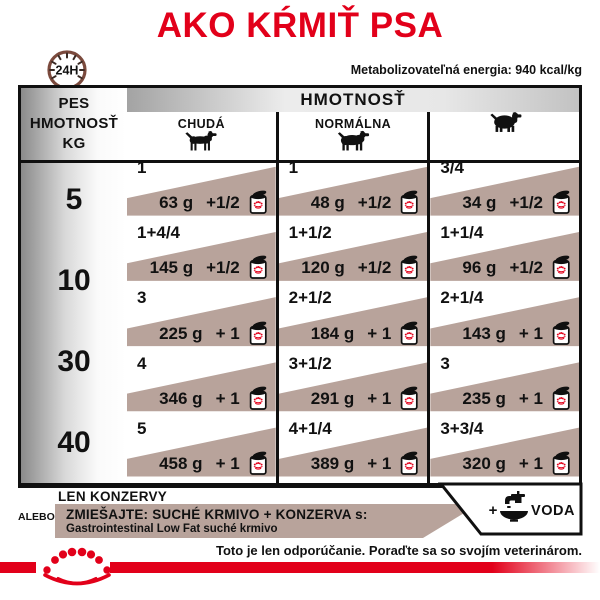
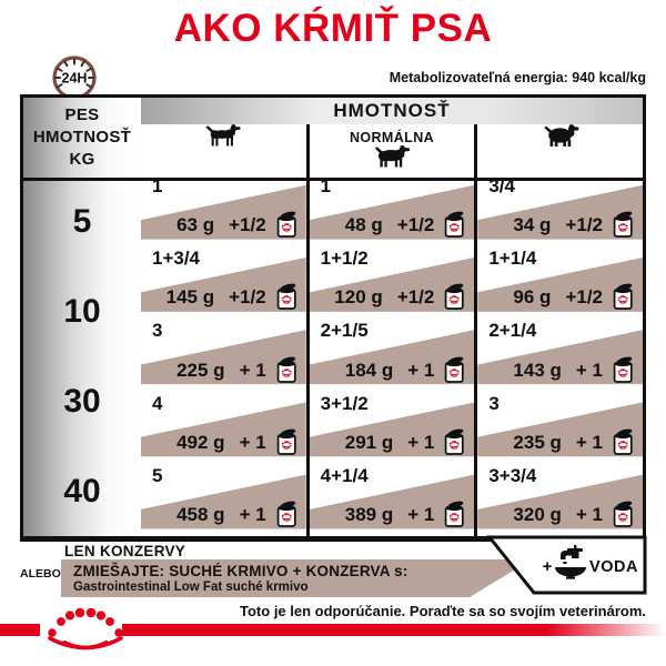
  AKO KŔMIŤ PSA
  24H
  Metabolizovateľná energia: 940 kcal/kg
  PES
  HMOTNOSŤ
  KG
  5
  10
  30
  40
  HMOTNOSŤ
- CHUDÁ
  1
  63 g
  +1/2
- 1+4/4
+ 1+3/4
  145 g
  +1/2
  3
  225 g
  + 1
  4
- 346 g
+ 492 g
  + 1
  5
  458 g
  + 1
  NORMÁLNA
  1
  48 g
  +1/2
  1+1/2
  120 g
  +1/2
- 2+1/2
+ 2+1/5
  184 g
  + 1
  3+1/2
  291 g
  + 1
  4+1/4
  389 g
  + 1
  3/4
  34 g
  +1/2
  1+1/4
  96 g
  +1/2
  2+1/4
  143 g
  + 1
  3
  235 g
  + 1
  3+3/4
  320 g
  + 1
  LEN KONZERVY
  ALEBO
  ZMIEŠAJTE: SUCHÉ KRMIVO + KONZERVA s:
  Gastrointestinal Low Fat suché krmivo
  +
  VODA
  Toto je len odporúčanie. Poraďte sa so svojím veterinárom.
